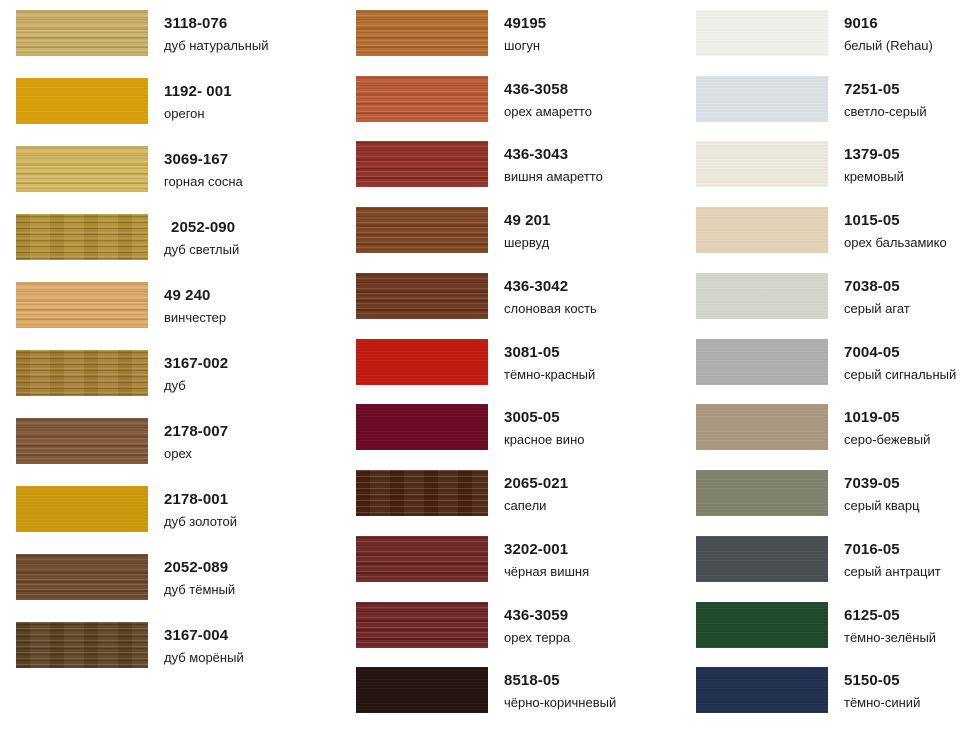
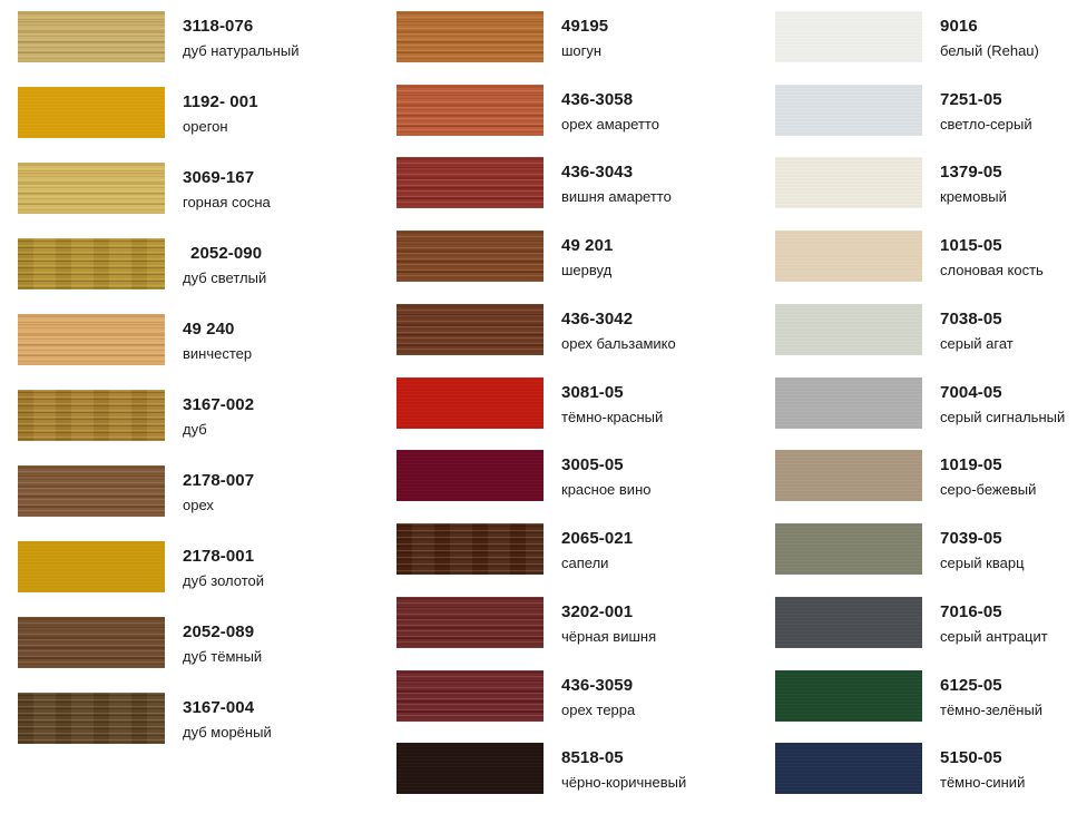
  3118-076
  дуб натуральный
  1192- 001
  орегон
  3069-167
  горная сосна
  2052-090
  дуб светлый
  49 240
  винчестер
  3167-002
  дуб
  2178-007
  орех
  2178-001
  дуб золотой
  2052-089
  дуб тёмный
  3167-004
  дуб морёный
  49195
  шогун
  436-3058
  орех амаретто
  436-3043
  вишня амаретто
  49 201
  шервуд
  436-3042
- слоновая кость
+ орех бальзамико
  3081-05
  тёмно-красный
  3005-05
  красное вино
  2065-021
  сапели
  3202-001
  чёрная вишня
  436-3059
  орех терра
  8518-05
  чёрно-коричневый
  9016
  белый (Rehau)
  7251-05
  светло-серый
  1379-05
  кремовый
  1015-05
- орех бальзамико
+ слоновая кость
  7038-05
  серый агат
  7004-05
  серый сигнальный
  1019-05
  серо-бежевый
  7039-05
  серый кварц
  7016-05
  серый антрацит
  6125-05
  тёмно-зелёный
  5150-05
  тёмно-синий
